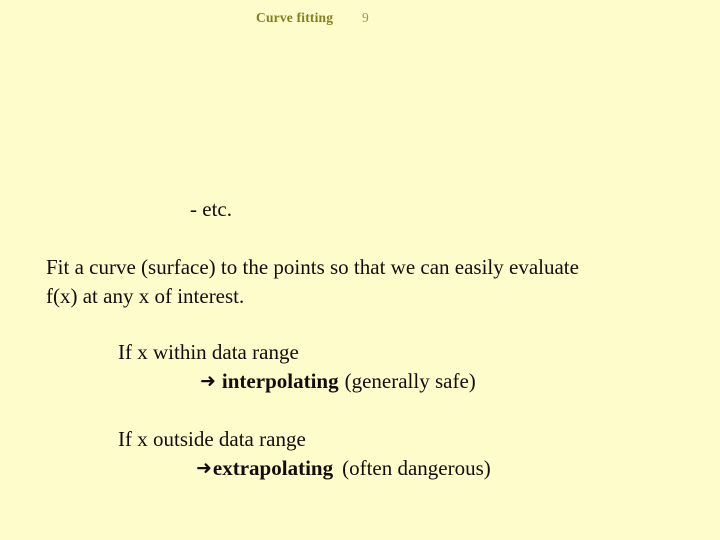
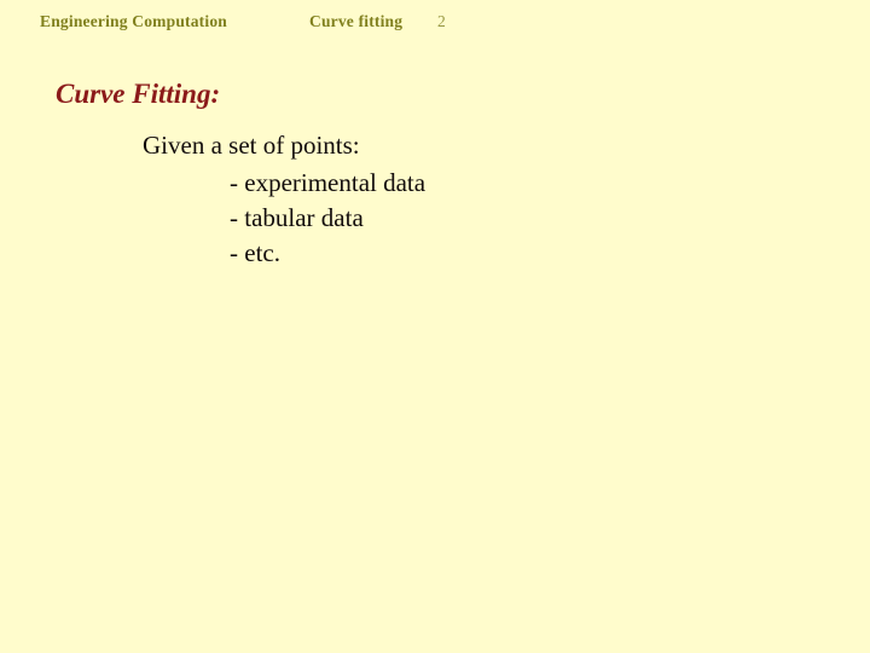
+ Engineering Computation
  Curve fitting
- 9
+ 2
+ Curve Fitting:
+ Given a set of points:
+ - experimental data
+ - tabular data
  - etc.
- Fit a curve (surface) to the points so that we can easily evaluate
- f(x) at any x of interest.
- If x within data range
- ➜ interpolating (generally safe)
- If x outside data range
- ➜extrapolating (often dangerous)
